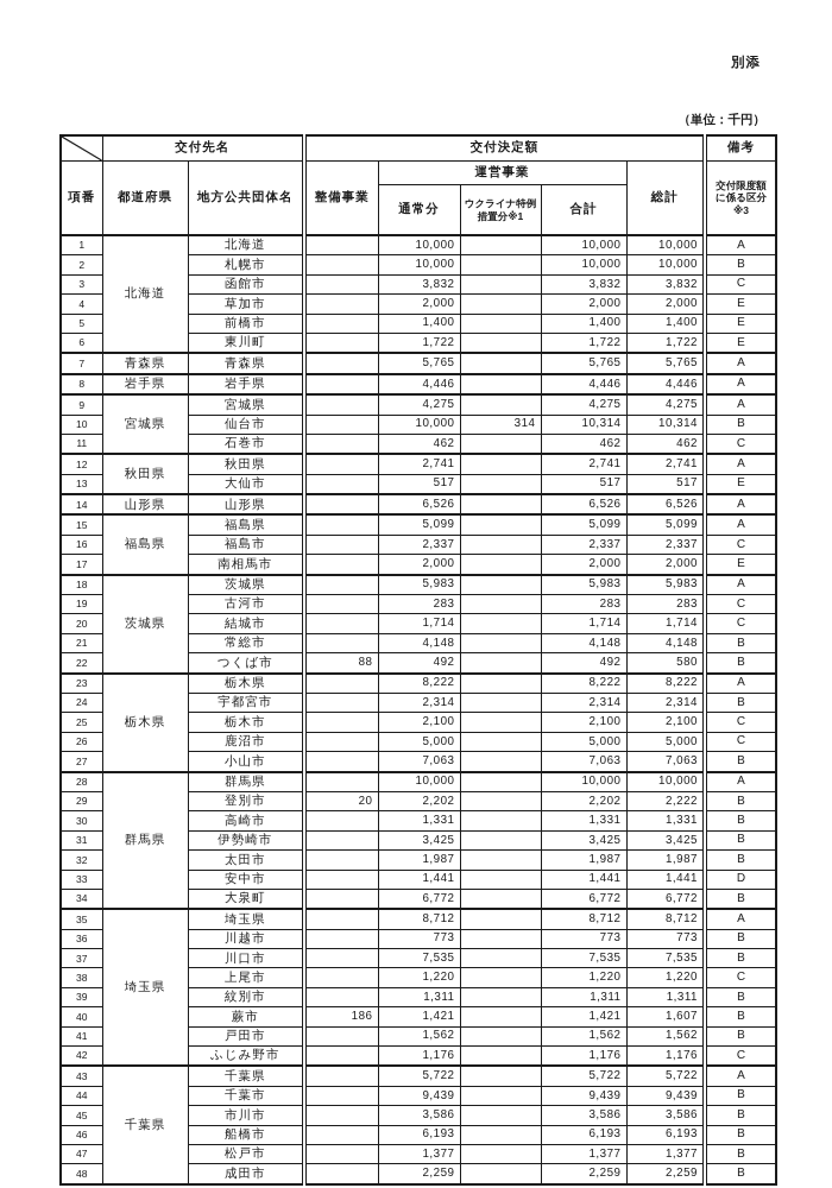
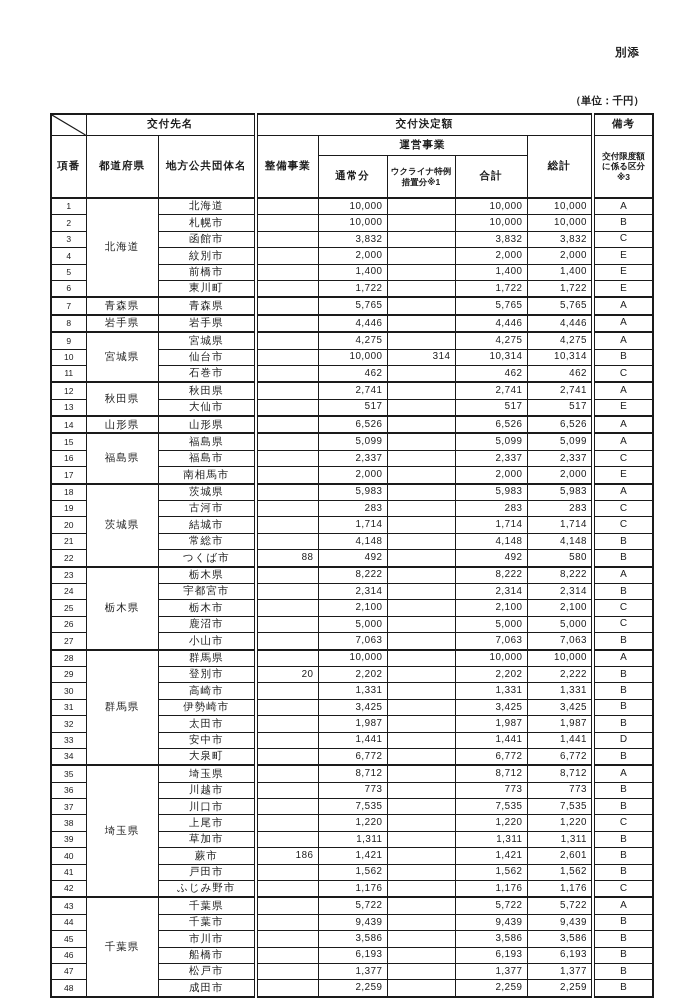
  別添
  （単位：千円）
  	交付先名	交付決定額	備考
  項番	都道府県	地方公共団体名	整備事業	運営事業	総計	交付限度額 に係る区分 ※3
  通常分	ウクライナ特例 措置分※1	合計
  1	北海道	北海道		10,000		10,000	10,000	A
  2	札幌市		10,000		10,000	10,000	B
  3	函館市		3,832		3,832	3,832	C
- 4	草加市		2,000		2,000	2,000	E
+ 4	紋別市		2,000		2,000	2,000	E
  5	前橋市		1,400		1,400	1,400	E
  6	東川町		1,722		1,722	1,722	E
  7	青森県	青森県		5,765		5,765	5,765	A
  8	岩手県	岩手県		4,446		4,446	4,446	A
  9	宮城県	宮城県		4,275		4,275	4,275	A
  10	仙台市		10,000	314	10,314	10,314	B
  11	石巻市		462		462	462	C
  12	秋田県	秋田県		2,741		2,741	2,741	A
  13	大仙市		517		517	517	E
  14	山形県	山形県		6,526		6,526	6,526	A
  15	福島県	福島県		5,099		5,099	5,099	A
  16	福島市		2,337		2,337	2,337	C
  17	南相馬市		2,000		2,000	2,000	E
  18	茨城県	茨城県		5,983		5,983	5,983	A
  19	古河市		283		283	283	C
  20	結城市		1,714		1,714	1,714	C
  21	常総市		4,148		4,148	4,148	B
  22	つくば市	88	492		492	580	B
  23	栃木県	栃木県		8,222		8,222	8,222	A
  24	宇都宮市		2,314		2,314	2,314	B
  25	栃木市		2,100		2,100	2,100	C
  26	鹿沼市		5,000		5,000	5,000	C
  27	小山市		7,063		7,063	7,063	B
  28	群馬県	群馬県		10,000		10,000	10,000	A
  29	登別市	20	2,202		2,202	2,222	B
  30	高崎市		1,331		1,331	1,331	B
  31	伊勢崎市		3,425		3,425	3,425	B
  32	太田市		1,987		1,987	1,987	B
  33	安中市		1,441		1,441	1,441	D
  34	大泉町		6,772		6,772	6,772	B
  35	埼玉県	埼玉県		8,712		8,712	8,712	A
  36	川越市		773		773	773	B
  37	川口市		7,535		7,535	7,535	B
  38	上尾市		1,220		1,220	1,220	C
- 39	紋別市		1,311		1,311	1,311	B
+ 39	草加市		1,311		1,311	1,311	B
- 40	蕨市	186	1,421		1,421	1,607	B
+ 40	蕨市	186	1,421		1,421	2,601	B
  41	戸田市		1,562		1,562	1,562	B
  42	ふじみ野市		1,176		1,176	1,176	C
  43	千葉県	千葉県		5,722		5,722	5,722	A
  44	千葉市		9,439		9,439	9,439	B
  45	市川市		3,586		3,586	3,586	B
  46	船橋市		6,193		6,193	6,193	B
  47	松戸市		1,377		1,377	1,377	B
  48	成田市		2,259		2,259	2,259	B
